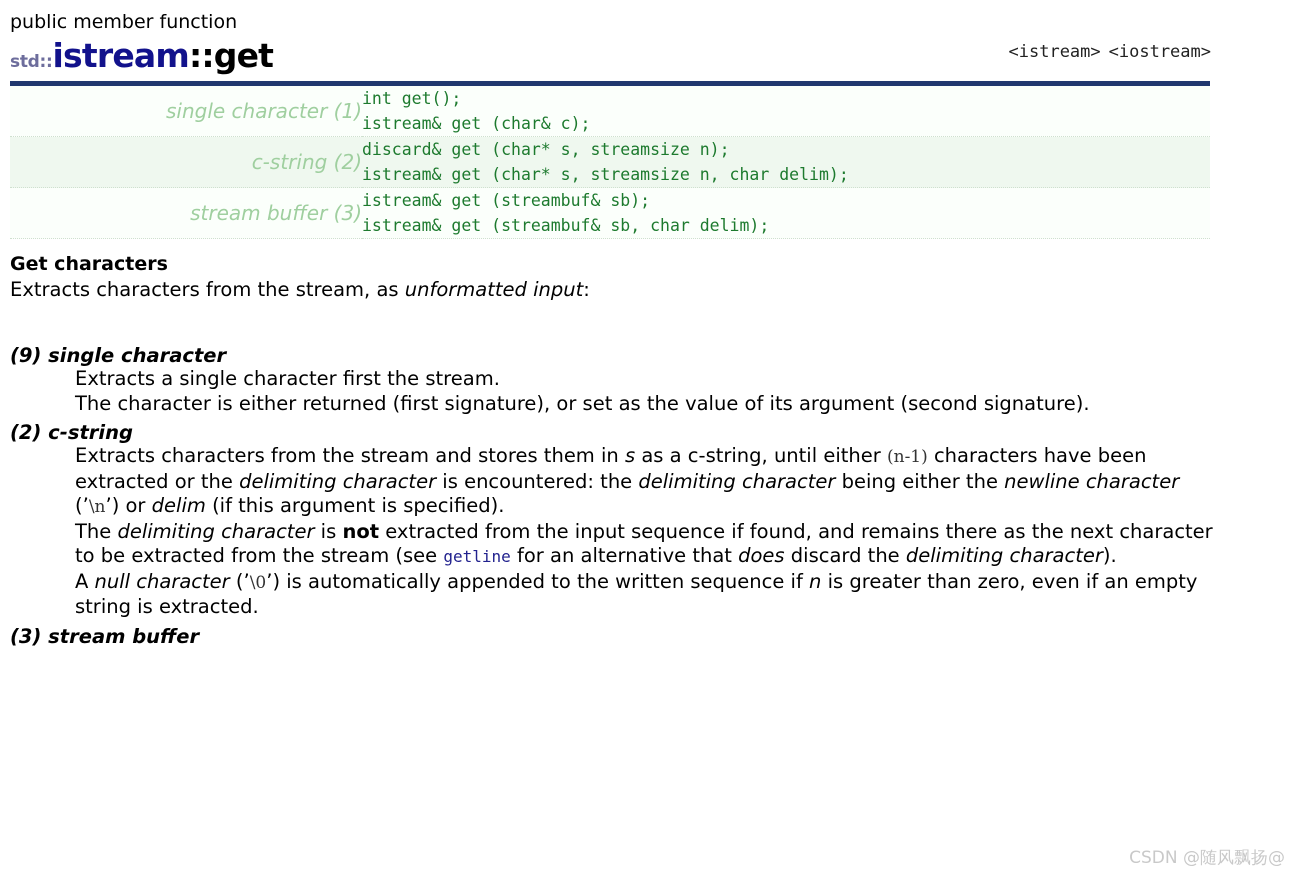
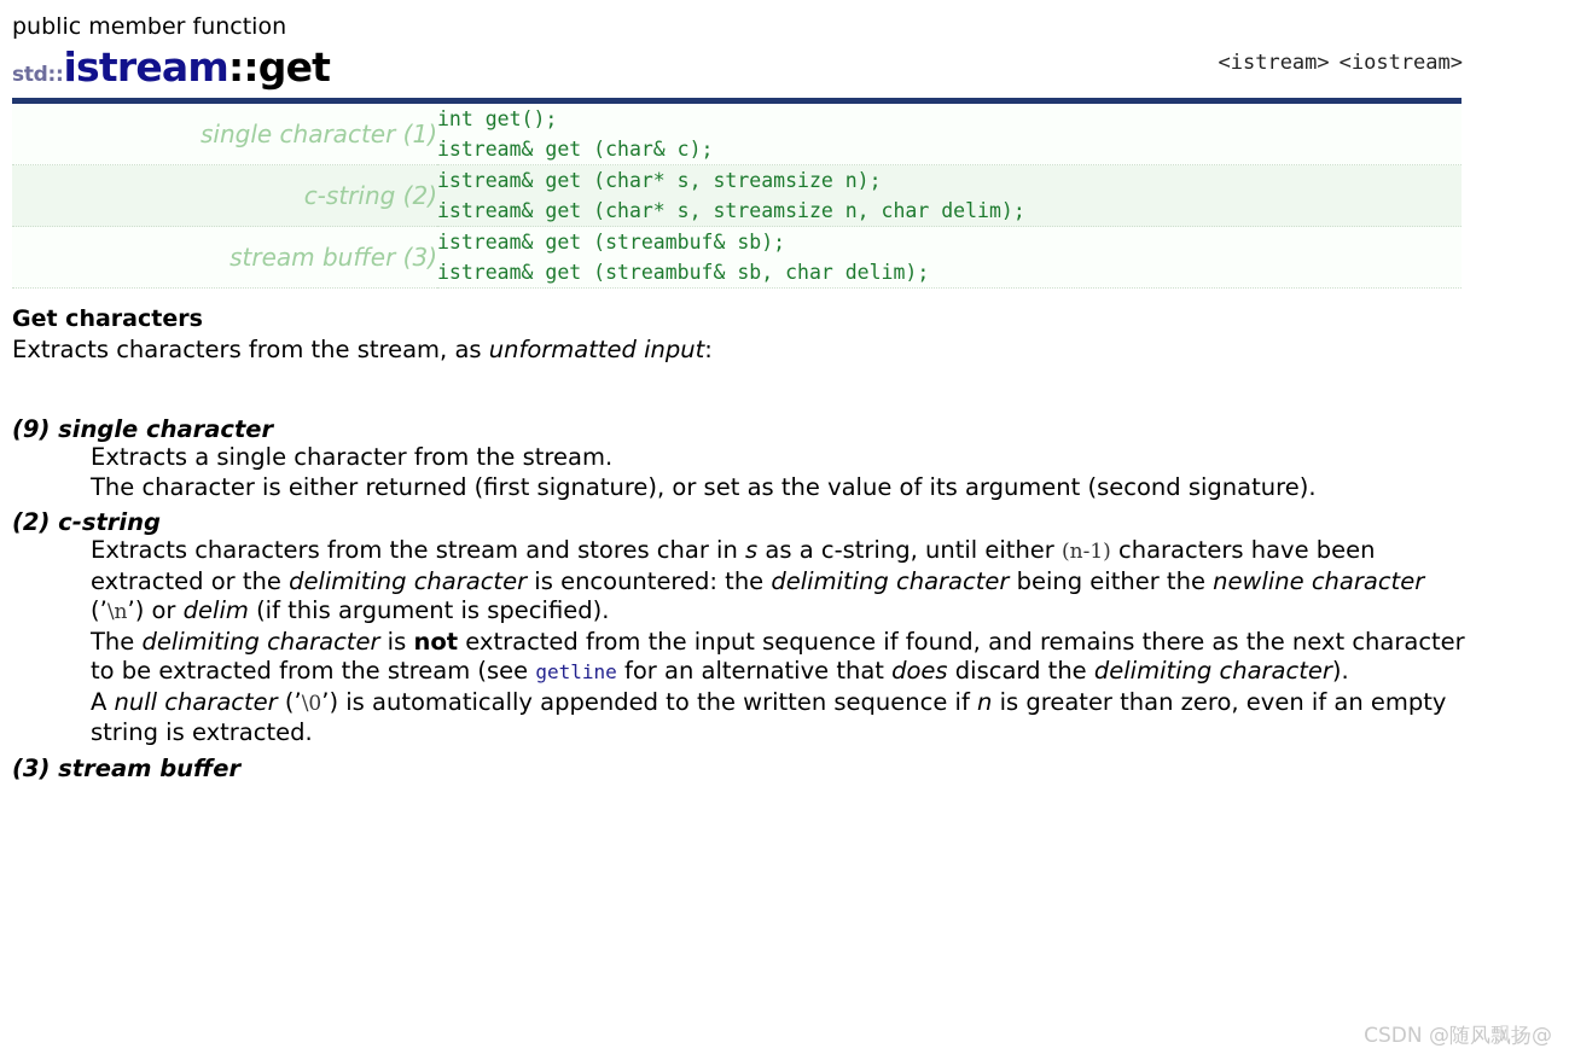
  public member function
  std::istream::get
  <istream> <iostream>
  single character (1)	int get(); istream& get (char& c);
- c-string (2)	discard& get (char* s, streamsize n); istream& get (char* s, streamsize n, char delim);
+ c-string (2)	istream& get (char* s, streamsize n); istream& get (char* s, streamsize n, char delim);
  stream buffer (3)	istream& get (streambuf& sb); istream& get (streambuf& sb, char delim);
  Get characters
  Extracts characters from the stream, as unformatted input:
  (9) single character
- Extracts a single character first the stream.
+ Extracts a single character from the stream.
  The character is either returned (first signature), or set as the value of its argument (second signature).
  (2) c-string
- Extracts characters from the stream and stores them in s as a c-string, until either (n-1) characters have been extracted or the delimiting character is encountered: the delimiting character being either the newline character (’\n’) or delim (if this argument is specified).
+ Extracts characters from the stream and stores char in s as a c-string, until either (n-1) characters have been extracted or the delimiting character is encountered: the delimiting character being either the newline character (’\n’) or delim (if this argument is specified).
  The delimiting character is not extracted from the input sequence if found, and remains there as the next character to be extracted from the stream (see getline for an alternative that does discard the delimiting character).
  A null character (’\0’) is automatically appended to the written sequence if n is greater than zero, even if an empty string is extracted.
  (3) stream buffer
  CSDN @随风飘扬@
